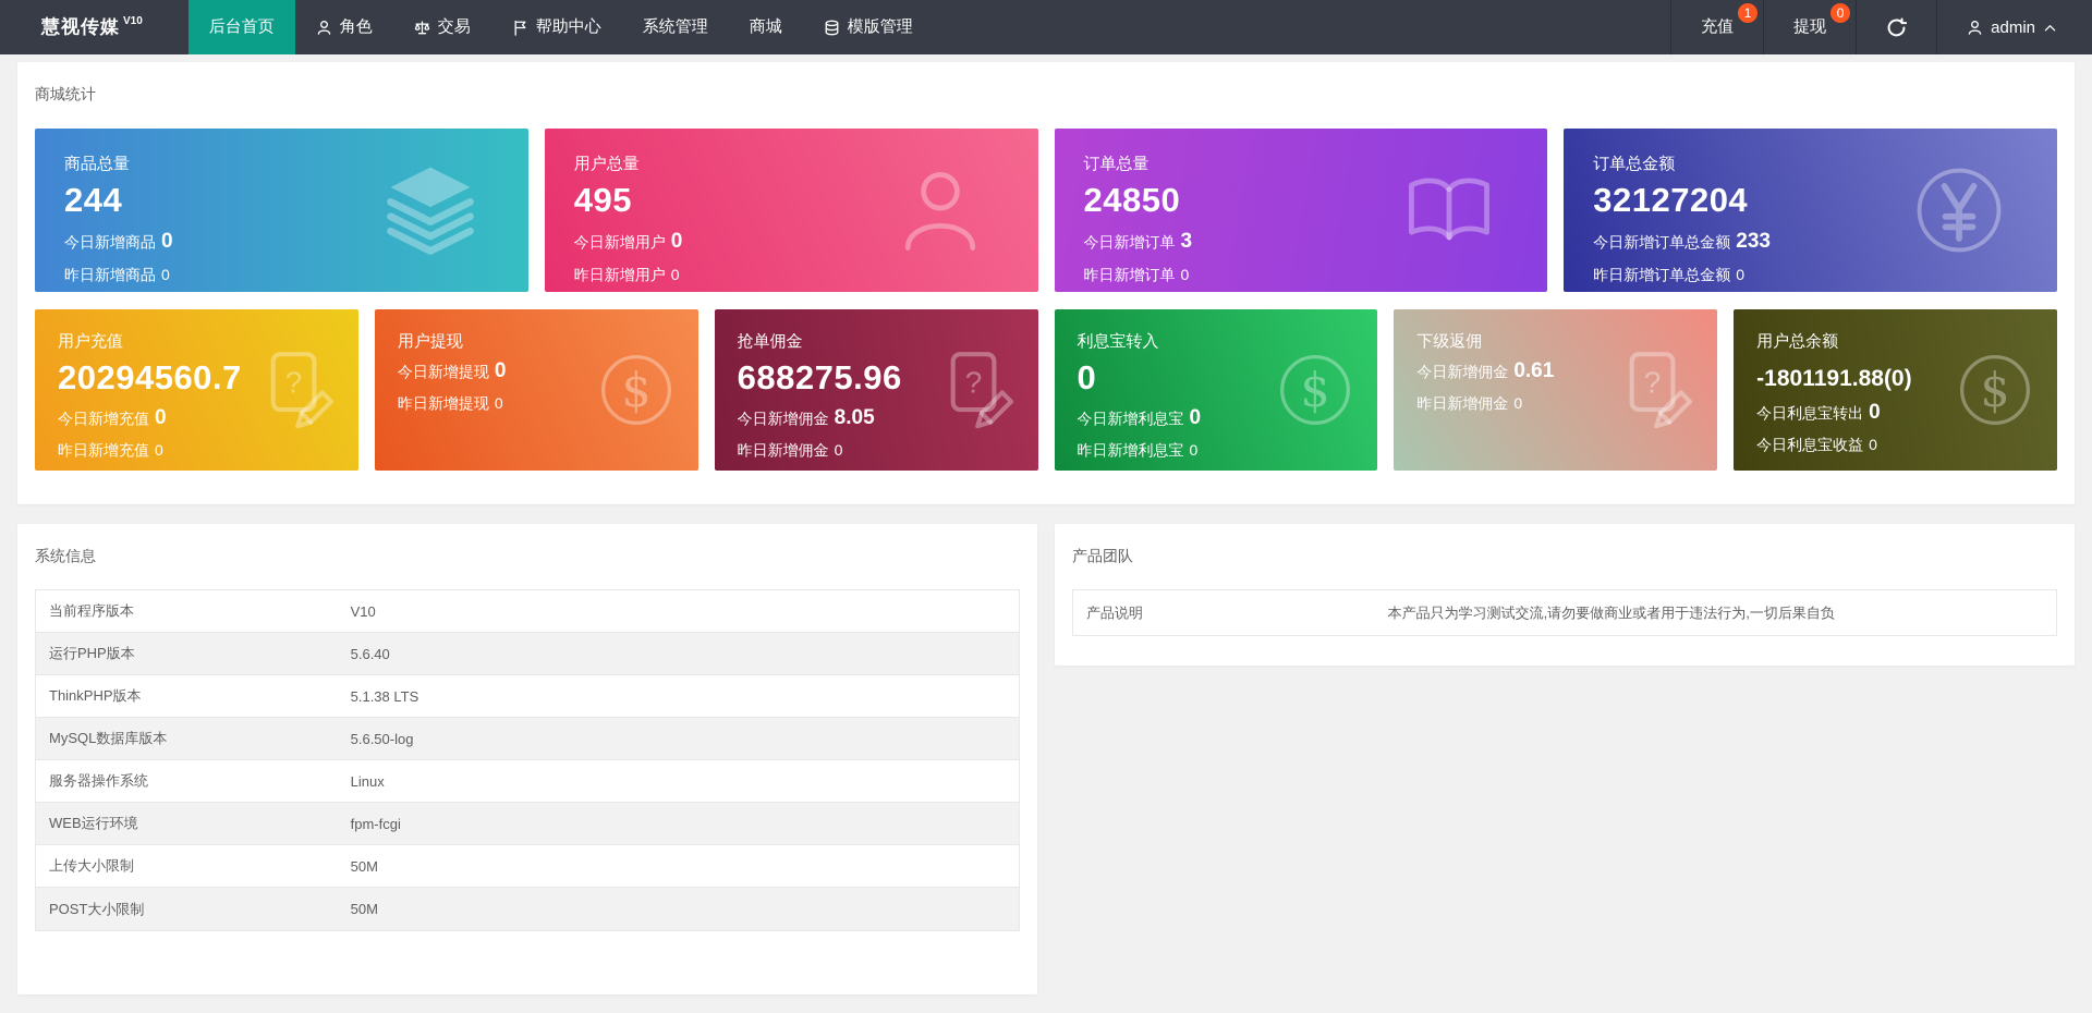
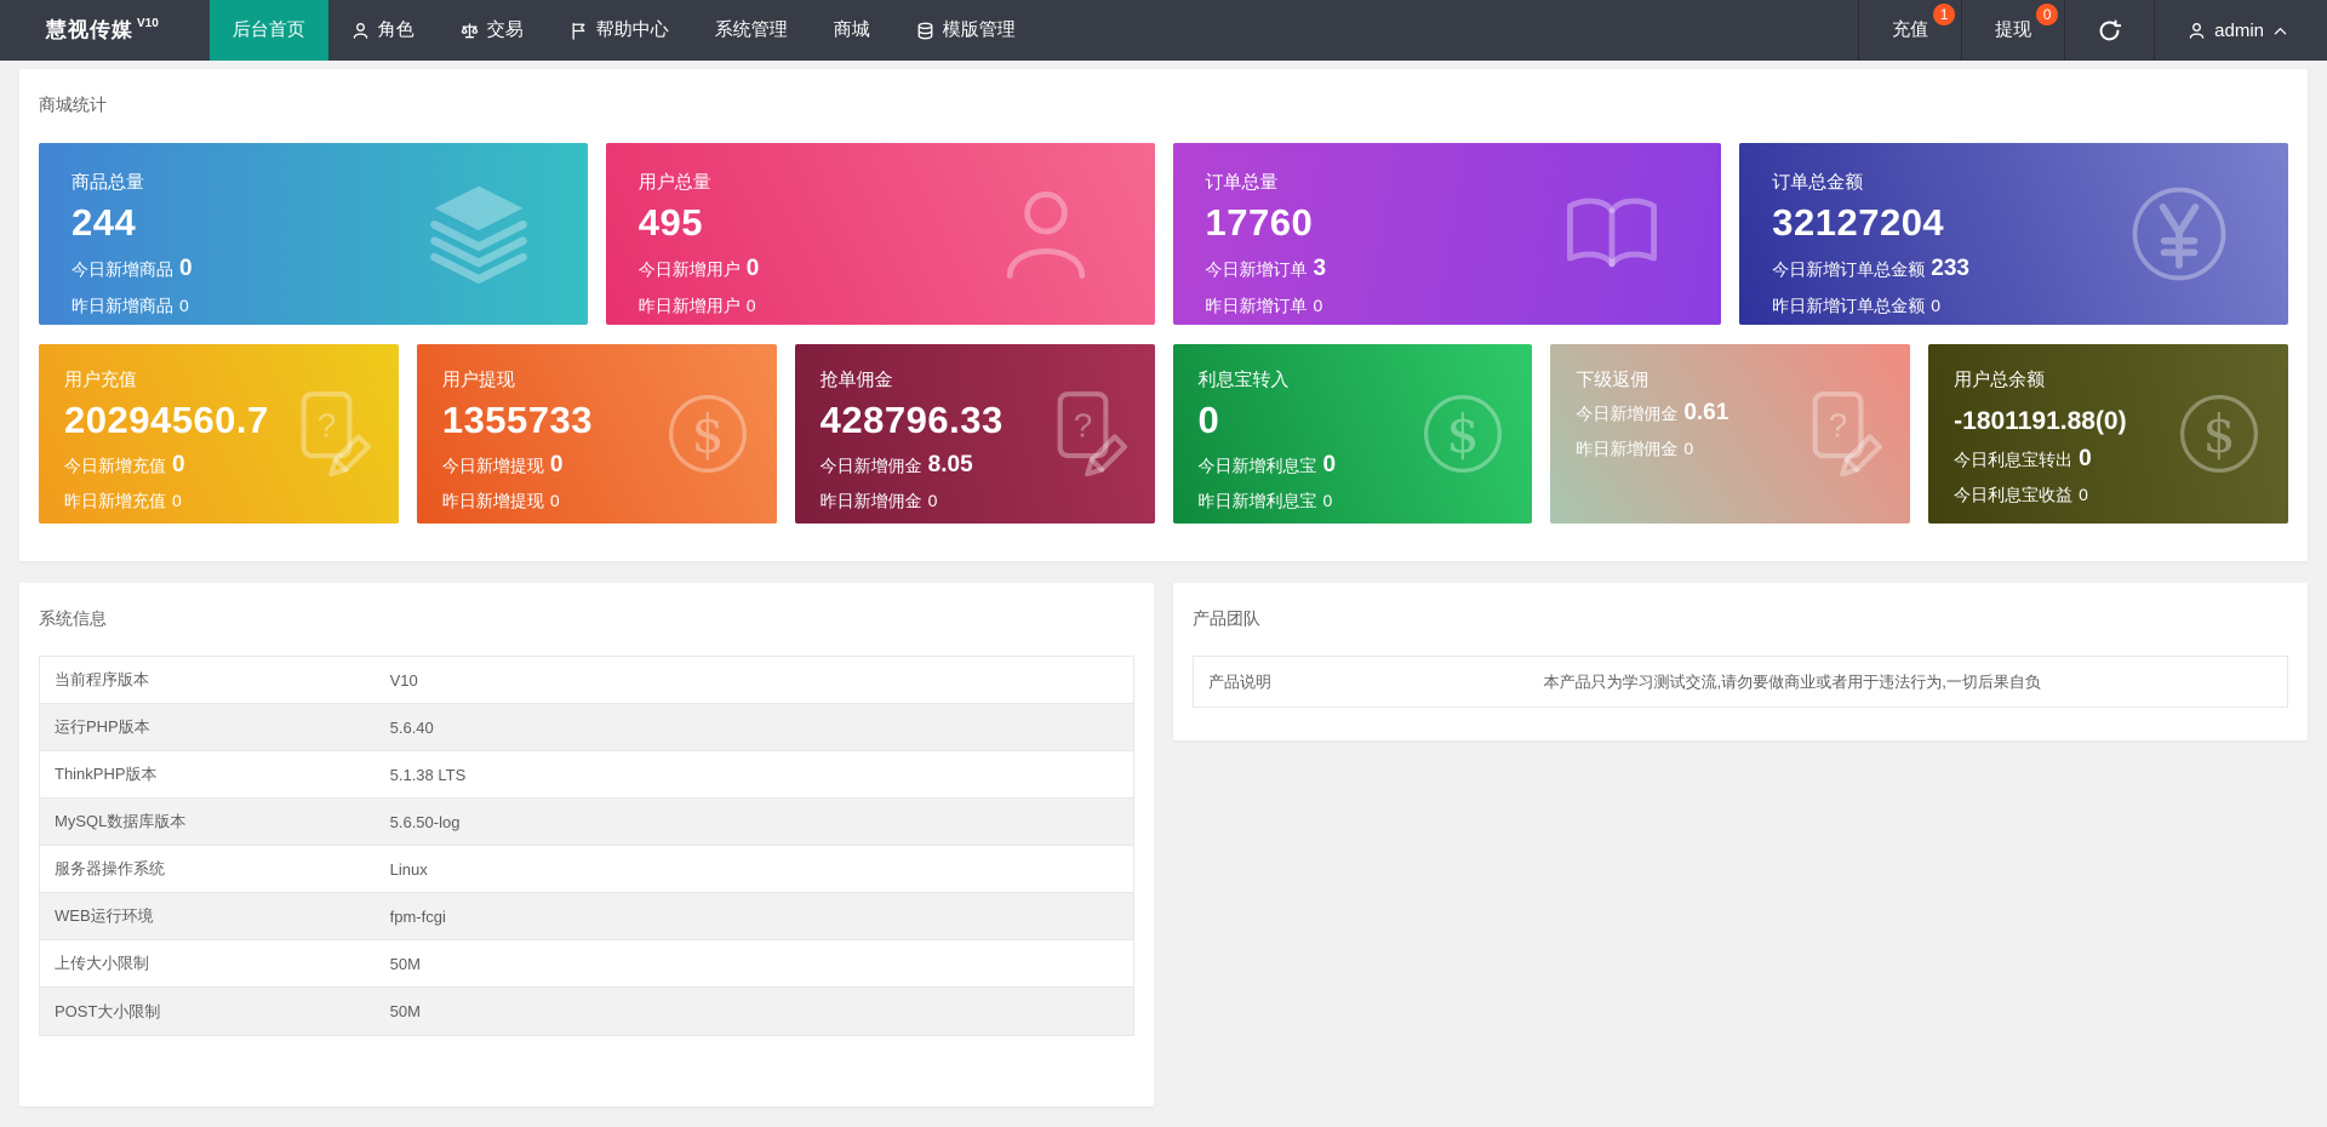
  慧视传媒
  V10
  后台首页
  角色
  交易
  帮助中心
  系统管理
  商城
  模版管理
  充值
  1
  提现
  0
  admin
  商城统计
  商品总量
  244
  今日新增商品 0
  昨日新增商品 0
  用户总量
  495
  今日新增用户 0
  昨日新增用户 0
  订单总量
- 24850
+ 17760
  今日新增订单 3
  昨日新增订单 0
  订单总金额
  32127204
  今日新增订单总金额 233
  昨日新增订单总金额 0
  用户充值
  20294560.7
  今日新增充值 0
  昨日新增充值 0
  ?
  用户提现
+ 1355733
  今日新增提现 0
  昨日新增提现 0
  $
  抢单佣金
- 688275.96
+ 428796.33
  今日新增佣金 8.05
  昨日新增佣金 0
  ?
  利息宝转入
  0
  今日新增利息宝 0
  昨日新增利息宝 0
  $
  下级返佣
  今日新增佣金 0.61
  昨日新增佣金 0
  ?
  用户总余额
  -1801191.88(0)
  今日利息宝转出 0
  今日利息宝收益 0
  $
  系统信息
  当前程序版本
  V10
  运行PHP版本
  5.6.40
  ThinkPHP版本
  5.1.38 LTS
  MySQL数据库版本
  5.6.50-log
  服务器操作系统
  Linux
  WEB运行环境
  fpm-fcgi
  上传大小限制
  50M
  POST大小限制
  50M
  产品团队
  产品说明
  本产品只为学习测试交流,请勿要做商业或者用于违法行为,一切后果自负
